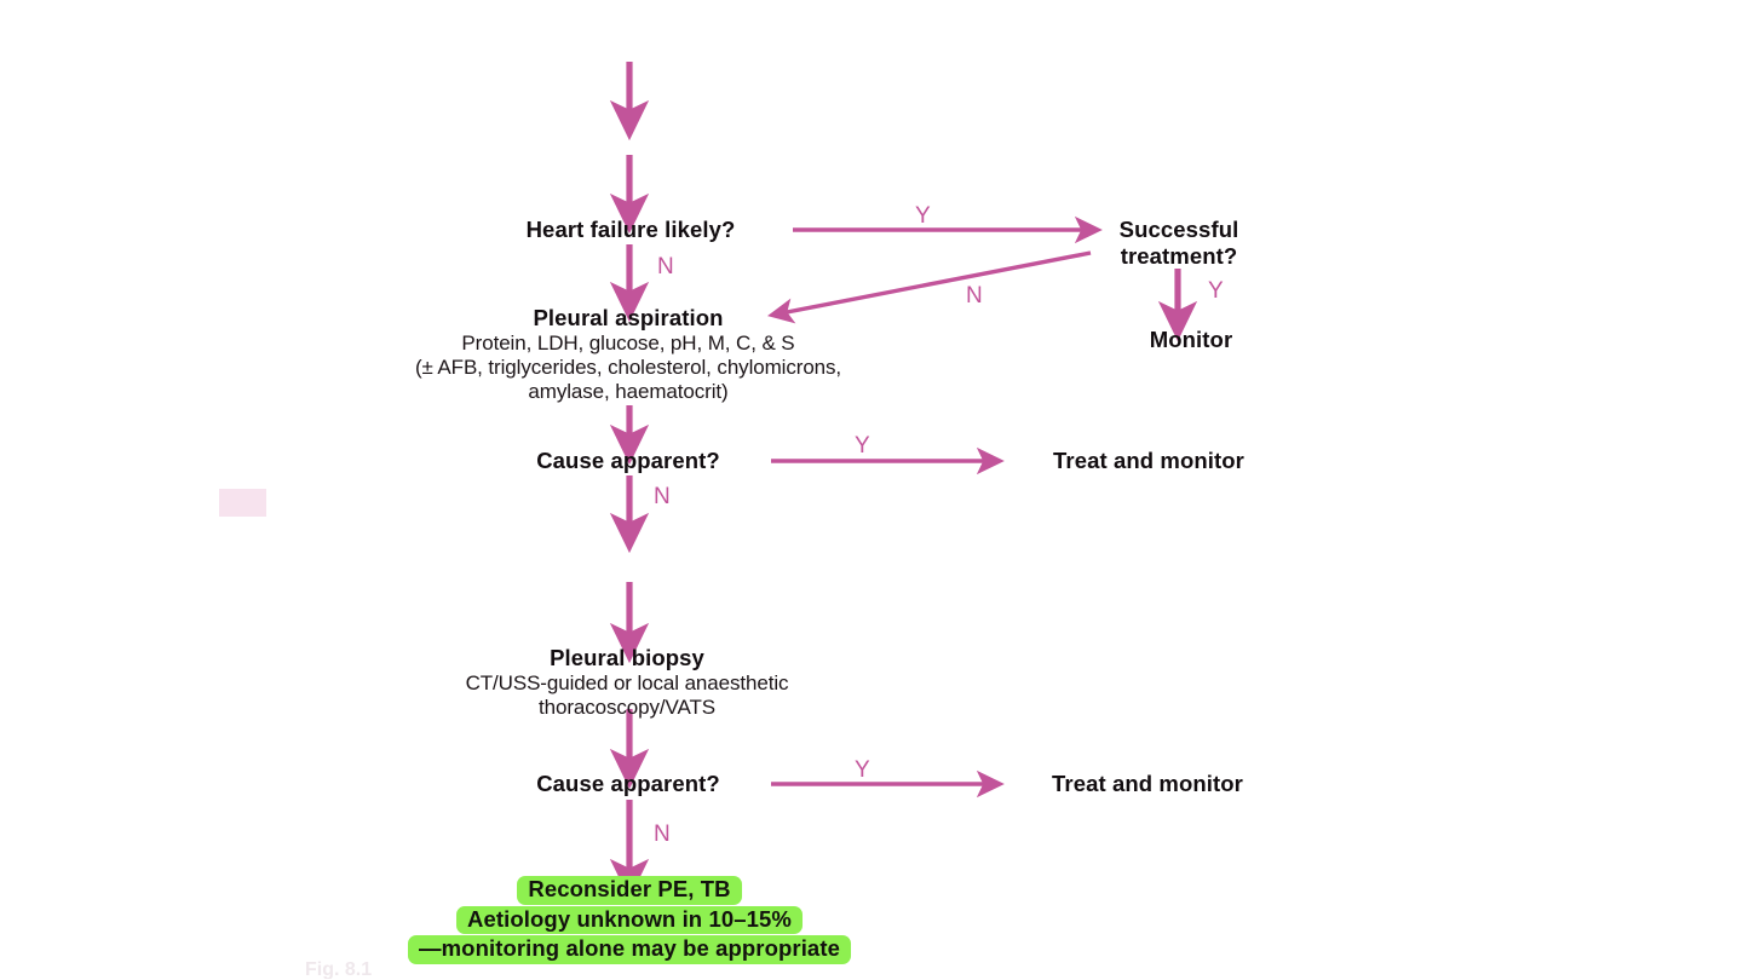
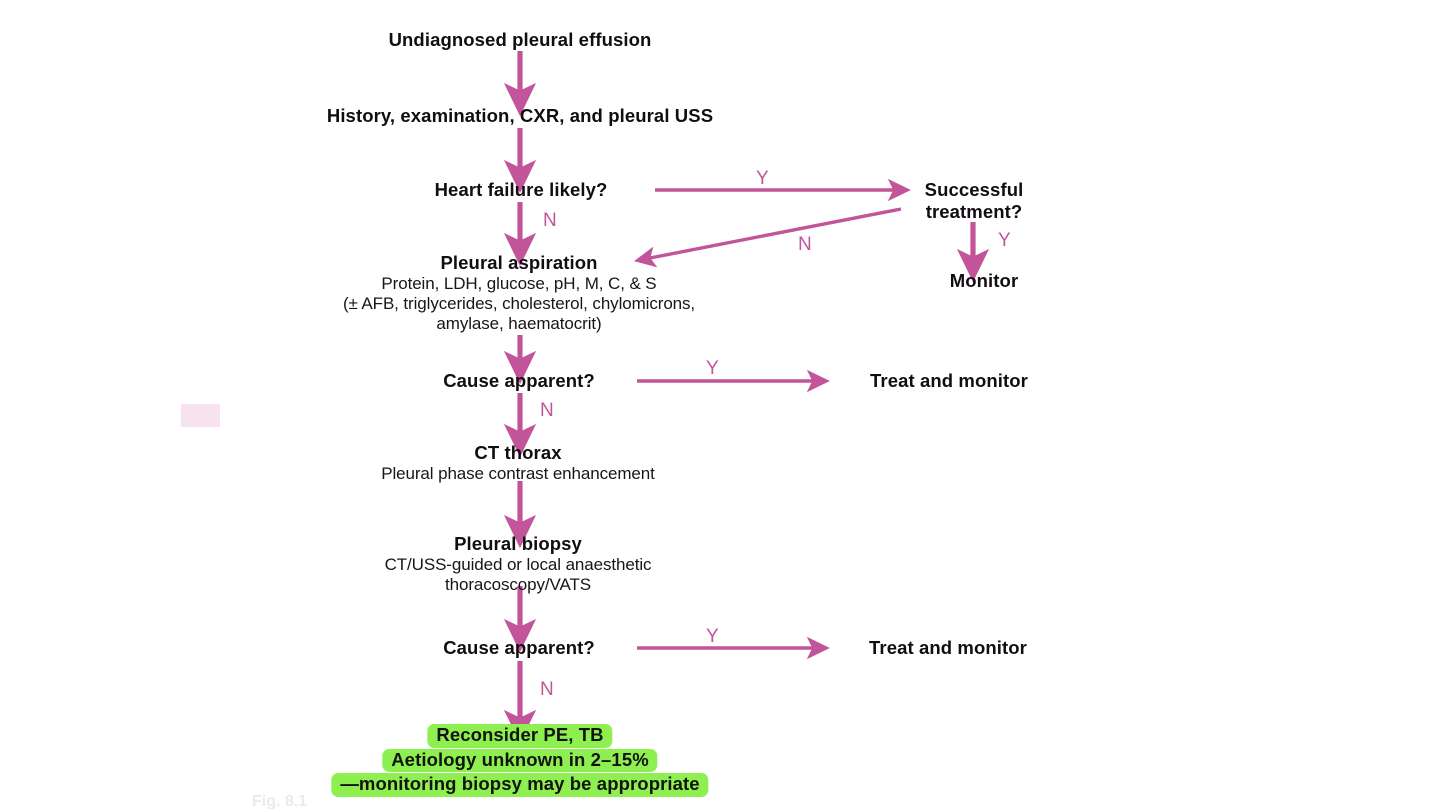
+ Undiagnosed pleural effusion
+ History, examination, CXR, and pleural USS
  Heart failure likely?
  Successful
  treatment?
  Monitor
  Pleural aspiration
  Protein, LDH, glucose, pH, M, C, & S
  (± AFB, triglycerides, cholesterol, chylomicrons,
  amylase, haematocrit)
  Cause apparent?
  Treat and monitor
+ CT thorax
+ Pleural phase contrast enhancement
  Pleural biopsy
  CT/USS-guided or local anaesthetic
  thoracoscopy/VATS
  Cause apparent?
  Treat and monitor
  Reconsider PE, TB
- Aetiology unknown in 10–15%
+ Aetiology unknown in 2–15%
- —monitoring alone may be appropriate
+ —monitoring biopsy may be appropriate
  Y
  N
  Y
  N
  Y
  N
  Y
  N
